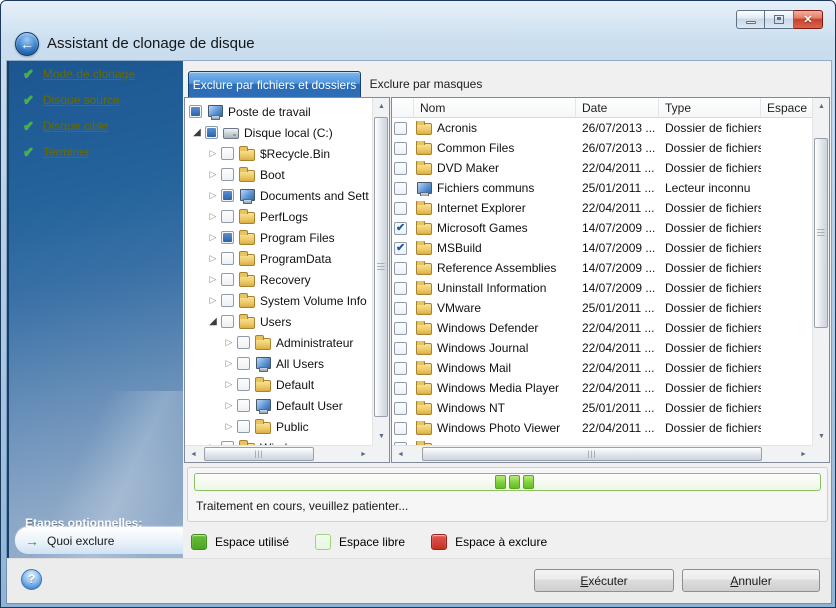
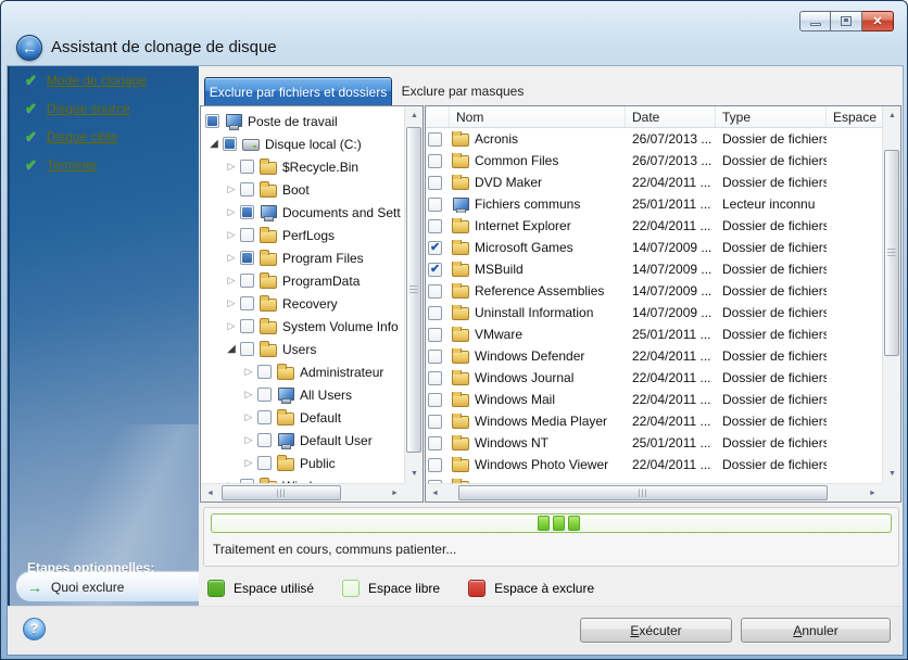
  ←
  Assistant de clonage de disque
  ✕
  ✔
  Mode de clonage
  ✔
  Disque source
  ✔
  Disque cible
  ✔
  Terminer
  Etapes optionnelles:
  →
  Quoi exclure
  Exclure par fichiers et dossiers
  Exclure par masques
  Poste de travail
  ◢
  Disque local (C:)
  ▷
  $Recycle.Bin
  ▷
  Boot
  ▷
  Documents and Sett
  ▷
  PerfLogs
  ▷
  Program Files
  ▷
  ProgramData
  ▷
  Recovery
  ▷
  System Volume Info
  ◢
  Users
  ▷
  Administrateur
  ▷
  All Users
  ▷
  Default
  ▷
  Default User
  ▷
  Public
  |||
  Nom
  Date
  Type
  Espace
  Acronis
  26/07/2013 ...
  Dossier de fichiers
  Common Files
  26/07/2013 ...
  Dossier de fichiers
  DVD Maker
  22/04/2011 ...
  Dossier de fichiers
  Fichiers communs
  25/01/2011 ...
  Lecteur inconnu
  Internet Explorer
  22/04/2011 ...
  Dossier de fichiers
  Microsoft Games
  14/07/2009 ...
  Dossier de fichiers
  MSBuild
  14/07/2009 ...
  Dossier de fichiers
  Reference Assemblies
  14/07/2009 ...
  Dossier de fichiers
  Uninstall Information
  14/07/2009 ...
  Dossier de fichiers
  VMware
  25/01/2011 ...
  Dossier de fichiers
  Windows Defender
  22/04/2011 ...
  Dossier de fichiers
  Windows Journal
  22/04/2011 ...
  Dossier de fichiers
  Windows Mail
  22/04/2011 ...
  Dossier de fichiers
  Windows Media Player
  22/04/2011 ...
  Dossier de fichiers
  Windows NT
  25/01/2011 ...
  Dossier de fichiers
  Windows Photo Viewer
  22/04/2011 ...
  Dossier de fichiers
  |||
- Traitement en cours, veuillez patienter...
+ Traitement en cours, communs patienter...
  Espace utilisé
  Espace libre
  Espace à exclure
  ?
  Exécuter
  Annuler
